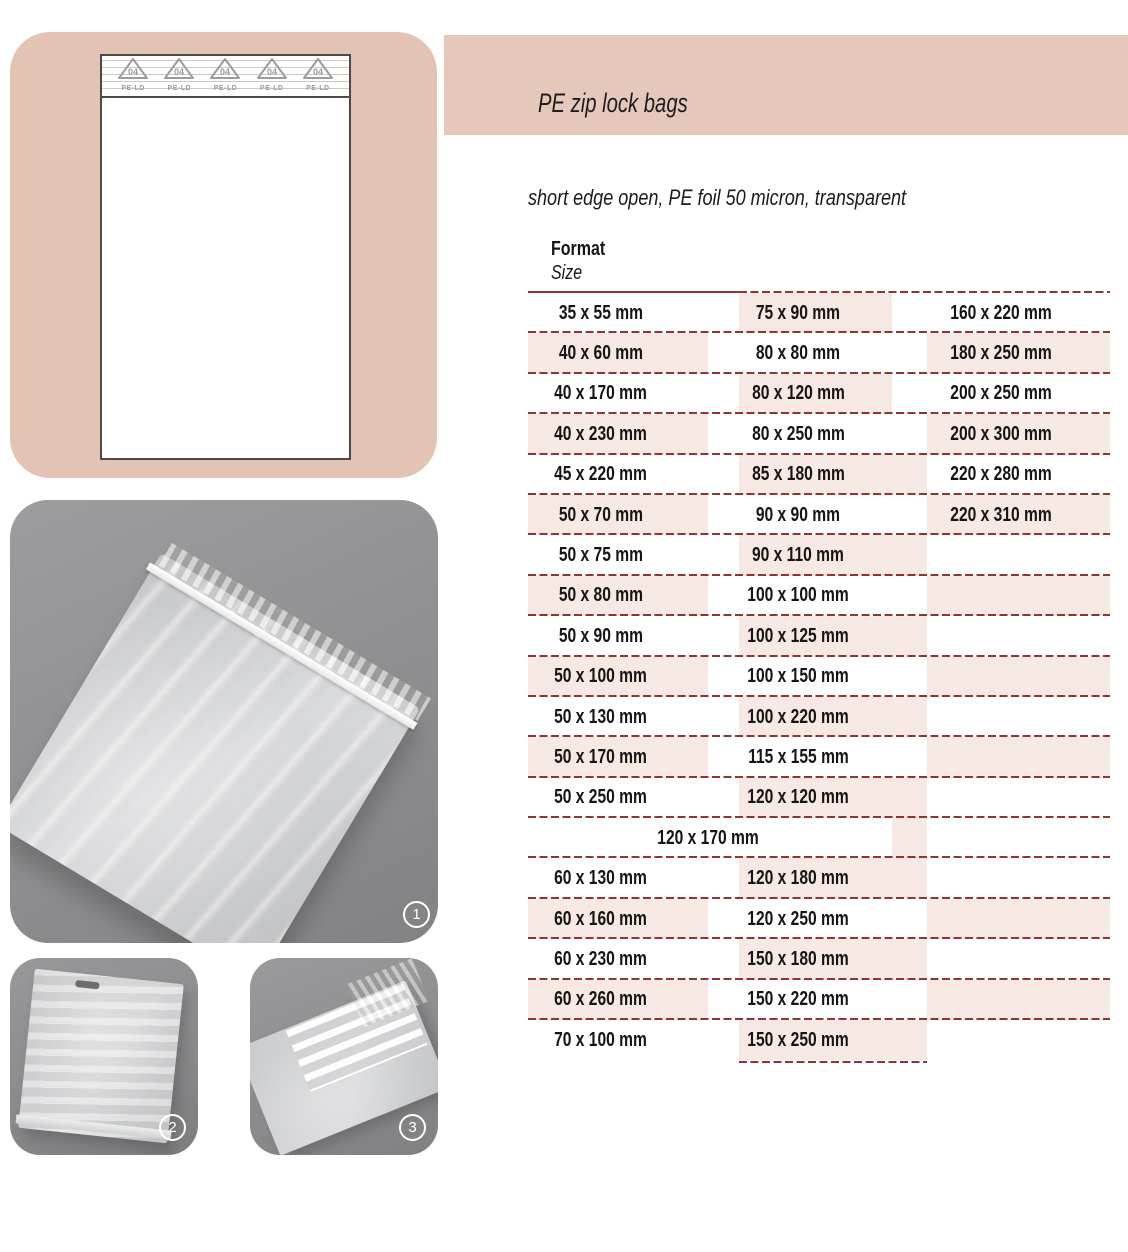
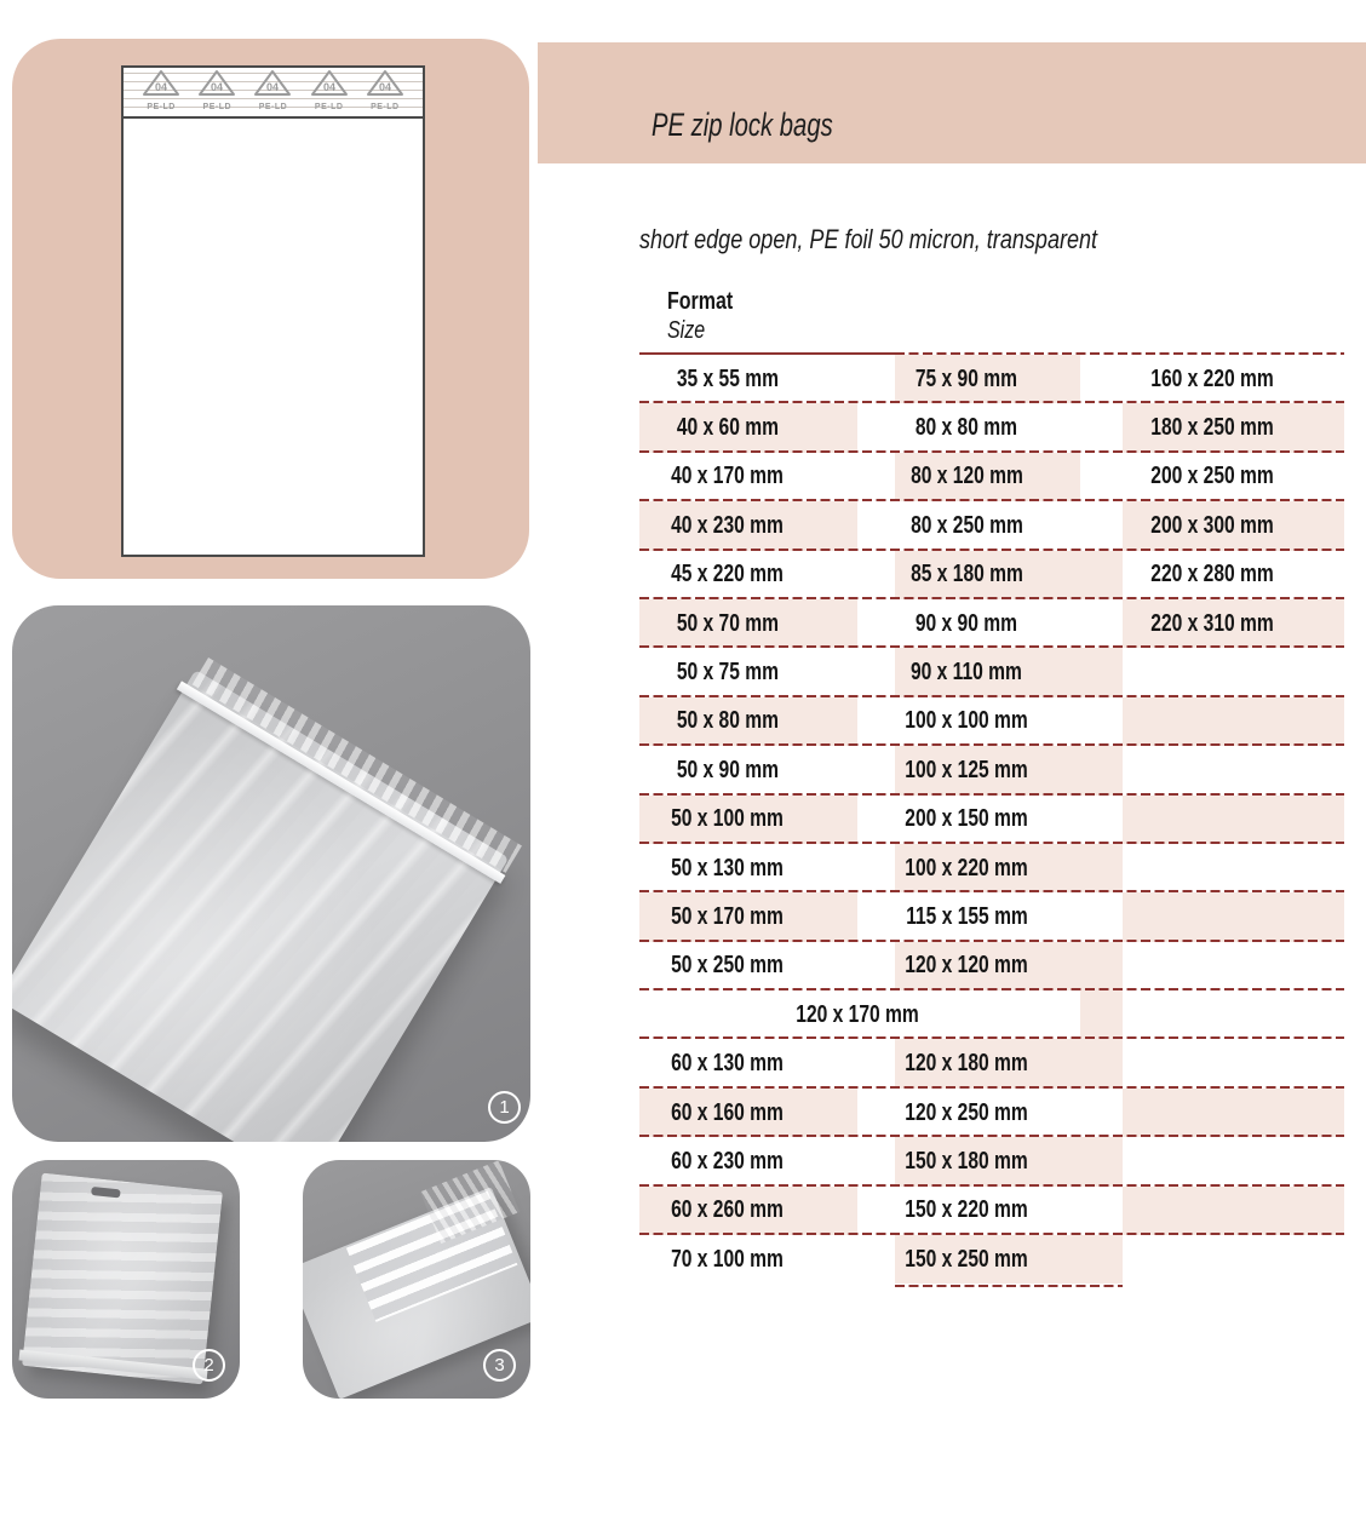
  04
  04
  04
  04
  04
  PE zip lock bags
  short edge open, PE foil 50 micron, transparent
  Format
  Size
  35 x 55 mm
  75 x 90 mm
  160 x 220 mm
  40 x 60 mm
  80 x 80 mm
  180 x 250 mm
  40 x 170 mm
  80 x 120 mm
  200 x 250 mm
  40 x 230 mm
  80 x 250 mm
  200 x 300 mm
  45 x 220 mm
  85 x 180 mm
  220 x 280 mm
  50 x 70 mm
  90 x 90 mm
  220 x 310 mm
  50 x 75 mm
  90 x 110 mm
  50 x 80 mm
  100 x 100 mm
  50 x 90 mm
  100 x 125 mm
  50 x 100 mm
- 100 x 150 mm
+ 200 x 150 mm
  50 x 130 mm
  100 x 220 mm
  50 x 170 mm
  115 x 155 mm
  50 x 250 mm
  120 x 120 mm
  120 x 170 mm
  60 x 130 mm
  120 x 180 mm
  60 x 160 mm
  120 x 250 mm
  60 x 230 mm
  150 x 180 mm
  60 x 260 mm
  150 x 220 mm
  70 x 100 mm
  150 x 250 mm
  1
  2
  3
